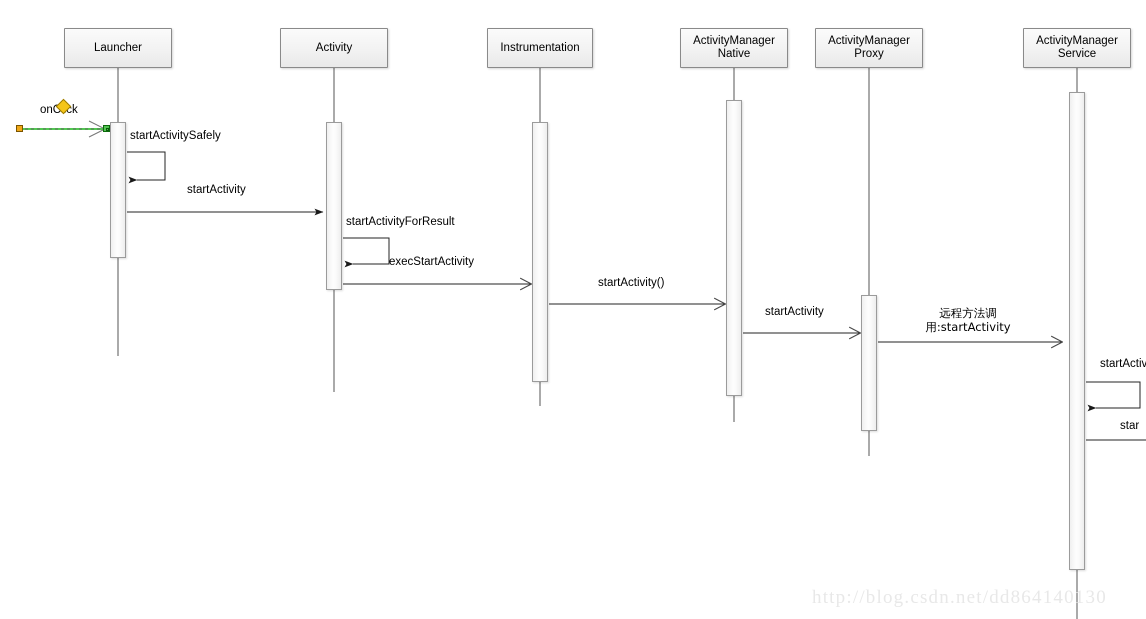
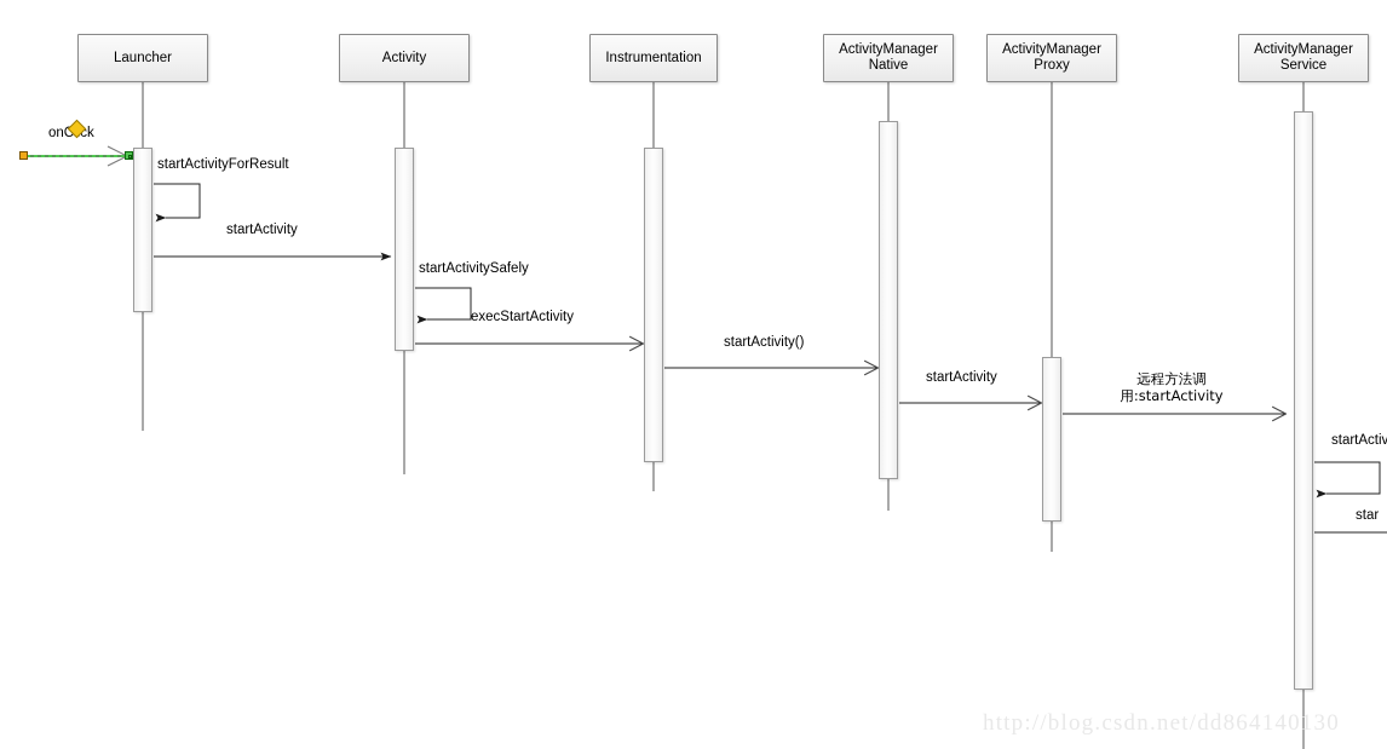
  Launcher
  Activity
  Instrumentation
  ActivityManager
  Native
  ActivityManager
  Proxy
  ActivityManager
  Service
  onCck
- startActivitySafely
+ startActivityForResult
  startActivity
- startActivityForResult
+ startActivitySafely
  execStartActivity
  startActivity()
  startActivity
  远程方法调
  用:startActivity
  startActiv
  star
  http://blog.csdn.net/dd864140130
